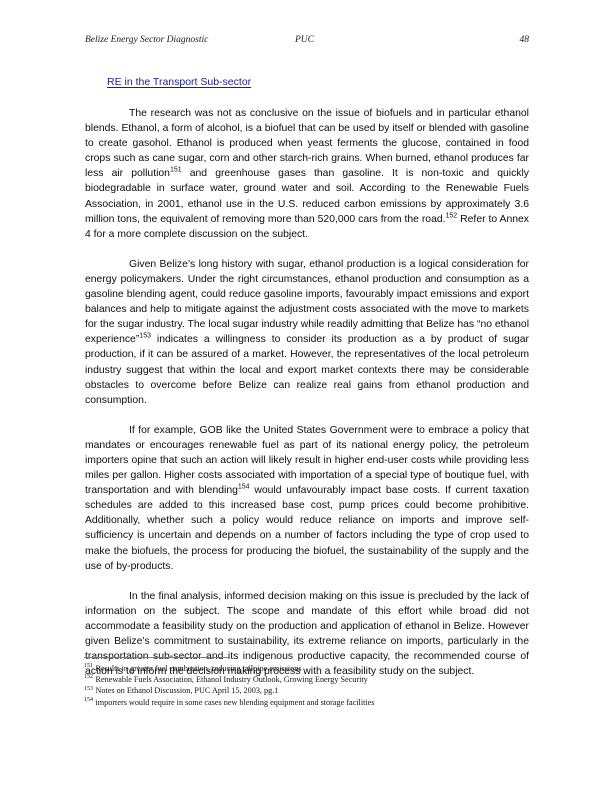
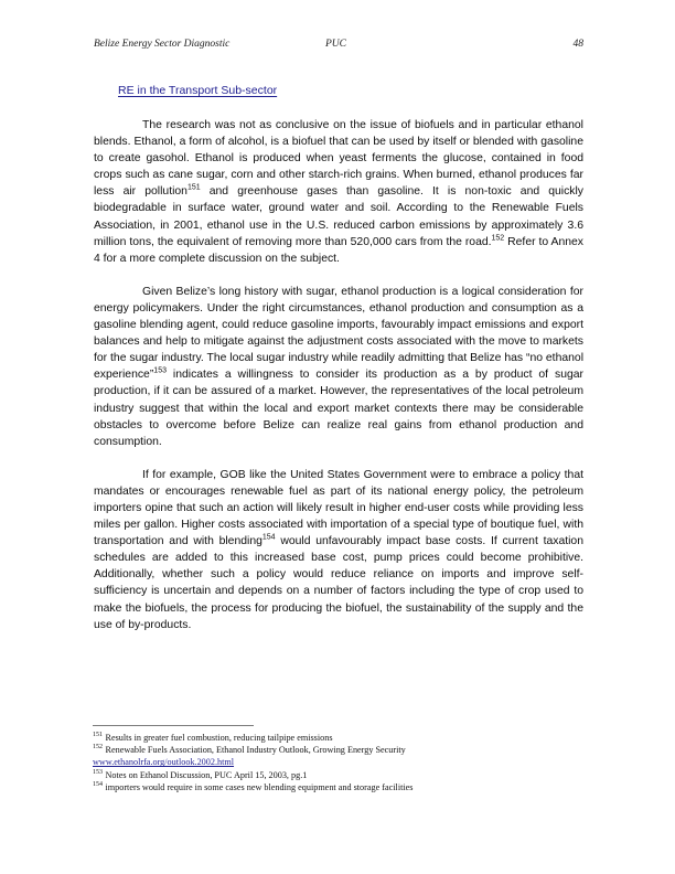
  Belize Energy Sector Diagnostic
  PUC
  48
  RE in the Transport Sub-sector
  The research was not as conclusive on the issue of biofuels and in particular ethanol blends. Ethanol, a form of alcohol, is a biofuel that can be used by itself or blended with gasoline to create gasohol. Ethanol is produced when yeast ferments the glucose, contained in food crops such as cane sugar, corn and other starch-rich grains. When burned, ethanol produces far less air pollution and greenhouse gases than gasoline. It is non-toxic and quickly biodegradable in surface water, ground water and soil. According to the Renewable Fuels Association, in 2001, ethanol use in the U.S. reduced carbon emissions by approximately 3.6 million tons, the equivalent of removing more than 520,000 cars from the road. Refer to Annex 4 for a more complete discussion on the subject.
  Given Belize’s long history with sugar, ethanol production is a logical consideration for energy policymakers. Under the right circumstances, ethanol production and consumption as a gasoline blending agent, could reduce gasoline imports, favourably impact emissions and export balances and help to mitigate against the adjustment costs associated with the move to markets for the sugar industry. The local sugar industry while readily admitting that Belize has “no ethanol experience” indicates a willingness to consider its production as a by product of sugar production, if it can be assured of a market. However, the representatives of the local petroleum industry suggest that within the local and export market contexts there may be considerable obstacles to overcome before Belize can realize real gains from ethanol production and consumption.
  If for example, GOB like the United States Government were to embrace a policy that mandates or encourages renewable fuel as part of its national energy policy, the petroleum importers opine that such an action will likely result in higher end-user costs while providing less miles per gallon. Higher costs associated with importation of a special type of boutique fuel, with transportation and with blending would unfavourably impact base costs. If current taxation schedules are added to this increased base cost, pump prices could become prohibitive. Additionally, whether such a policy would reduce reliance on imports and improve self-sufficiency is uncertain and depends on a number of factors including the type of crop used to make the biofuels, the process for producing the biofuel, the sustainability of the supply and the use of by-products.
- In the final analysis, informed decision making on this issue is precluded by the lack of information on the subject. The scope and mandate of this effort while broad did not accommodate a feasibility study on the production and application of ethanol in Belize. However given Belize’s commitment to sustainability, its extreme reliance on imports, particularly in the transportation sub-sector and its indigenous productive capacity, the recommended course of action is to inform the decision making process with a feasibility study on the subject.
  Results in greater fuel combustion, reducing tailpipe emissions
  Renewable Fuels Association, Ethanol Industry Outlook, Growing Energy Security
+ www.ethanolrfa.org/outlook.2002.html
  Notes on Ethanol Discussion, PUC April 15, 2003, pg.1
  importers would require in some cases new blending equipment and storage facilities
